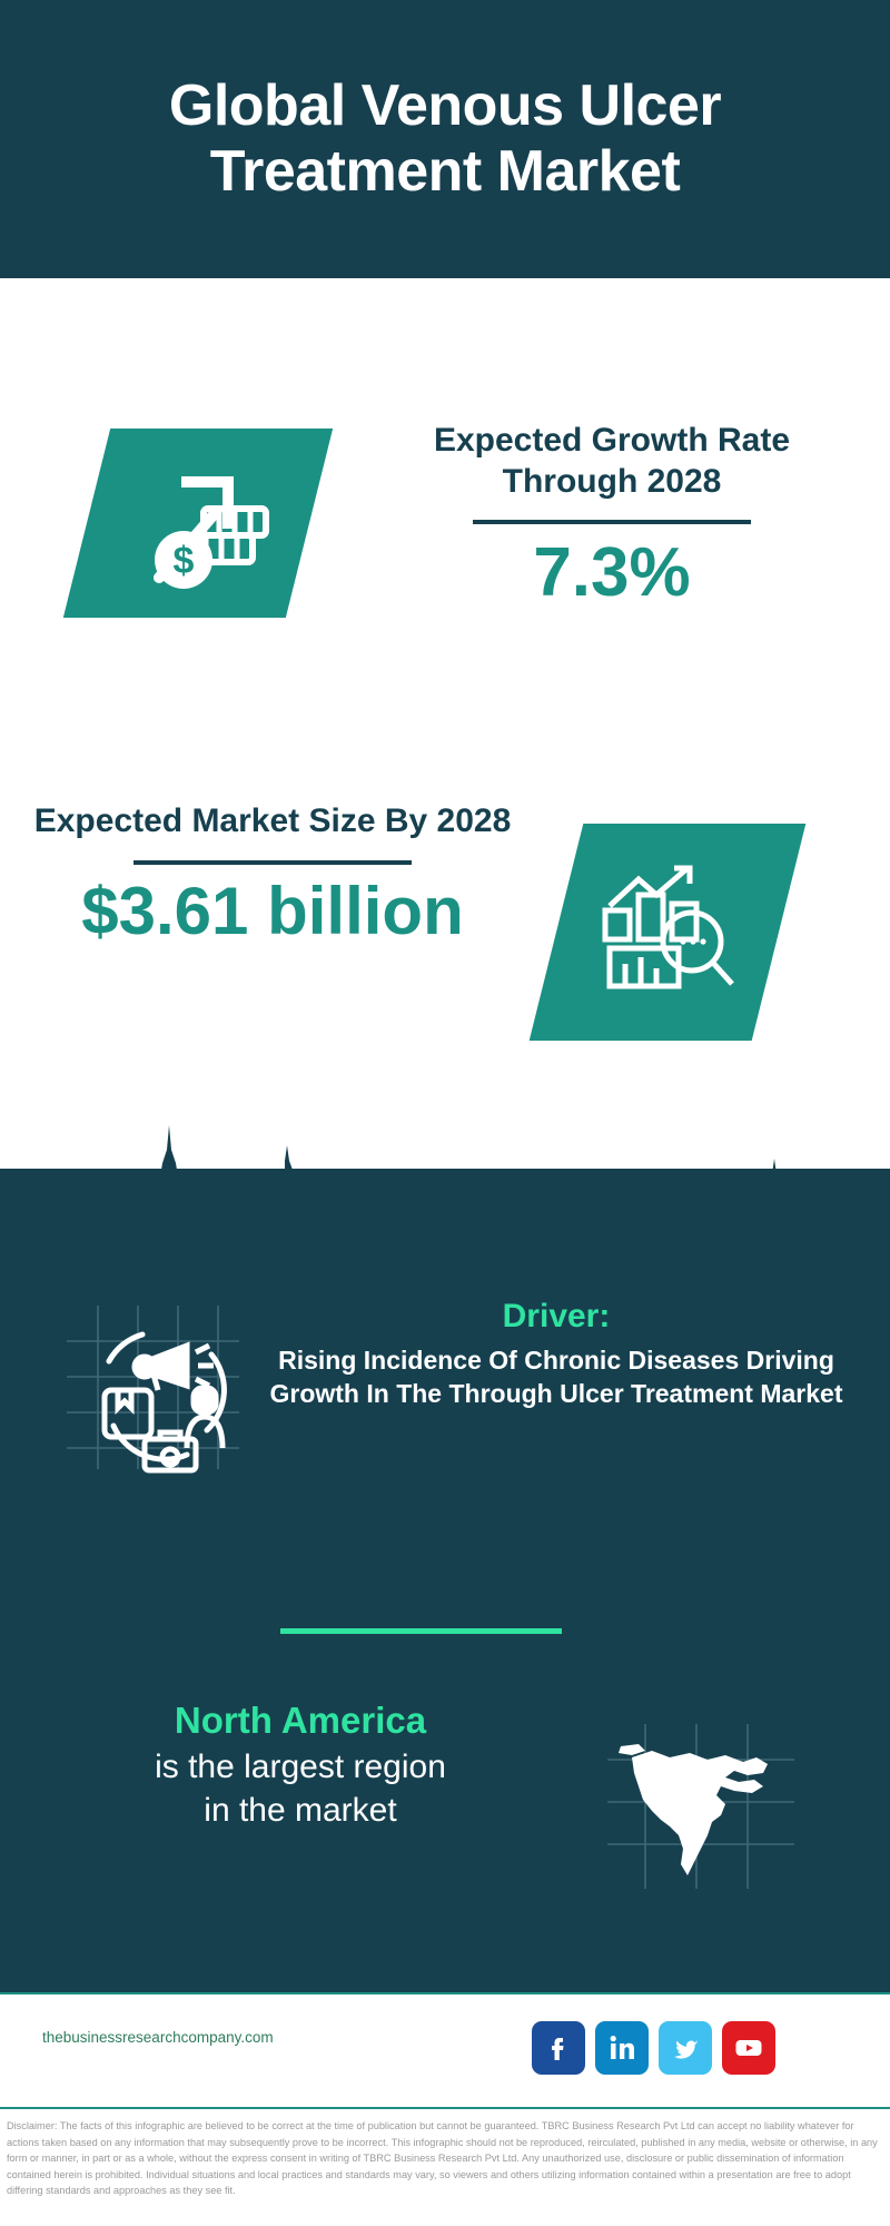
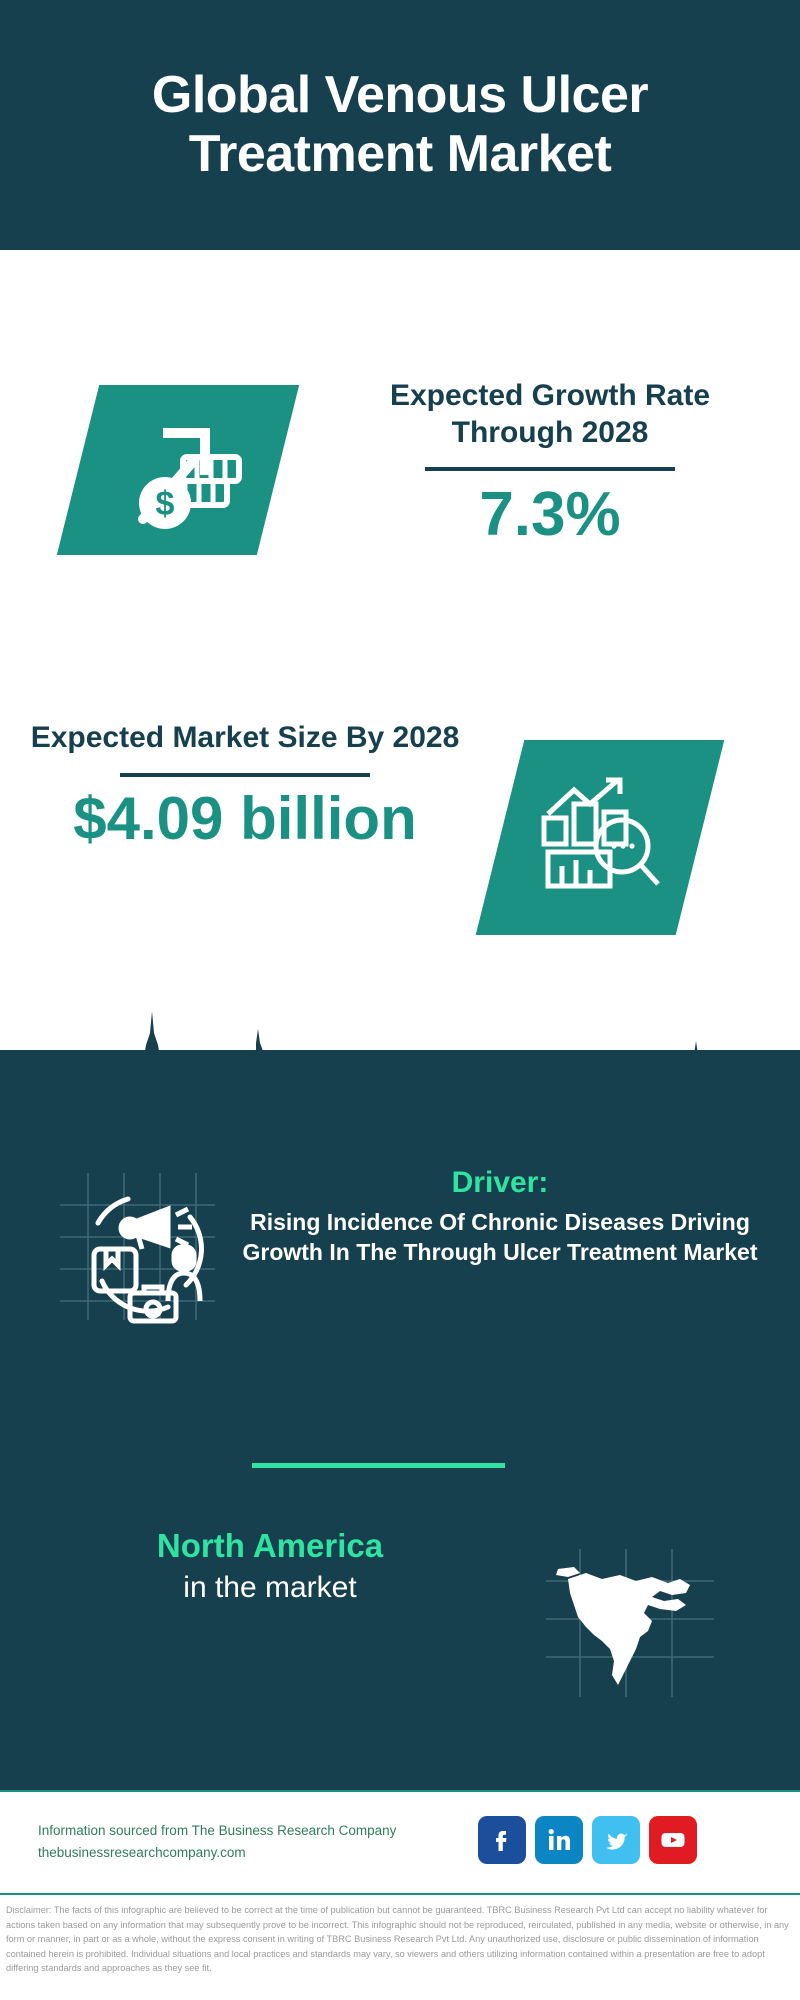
  Global Venous Ulcer Treatment Market
  $
  Expected Growth Rate Through 2028
  7.3%
  Expected Market Size By 2028
- $3.61 billion
+ $4.09 billion
  Driver:
  Rising Incidence Of Chronic Diseases Driving Growth In The Through Ulcer Treatment Market
  North America
- is the largest region
  in the market
+ Information sourced from The Business Research Company
  thebusinessresearchcompany.com
  Disclaimer: The facts of this infographic are believed to be correct at the time of publication but cannot be guaranteed. TBRC Business Research Pvt Ltd can accept no liability whatever for actions taken based on any information that may subsequently prove to be incorrect. This infographic should not be reproduced, reirculated, published in any media, website or otherwise, in any form or manner, in part or as a whole, without the express consent in writing of TBRC Business Research Pvt Ltd. Any unauthorized use, disclosure or public dissemination of information contained herein is prohibited. Individual situations and local practices and standards may vary, so viewers and others utilizing information contained within a presentation are free to adopt differing standards and approaches as they see fit.
